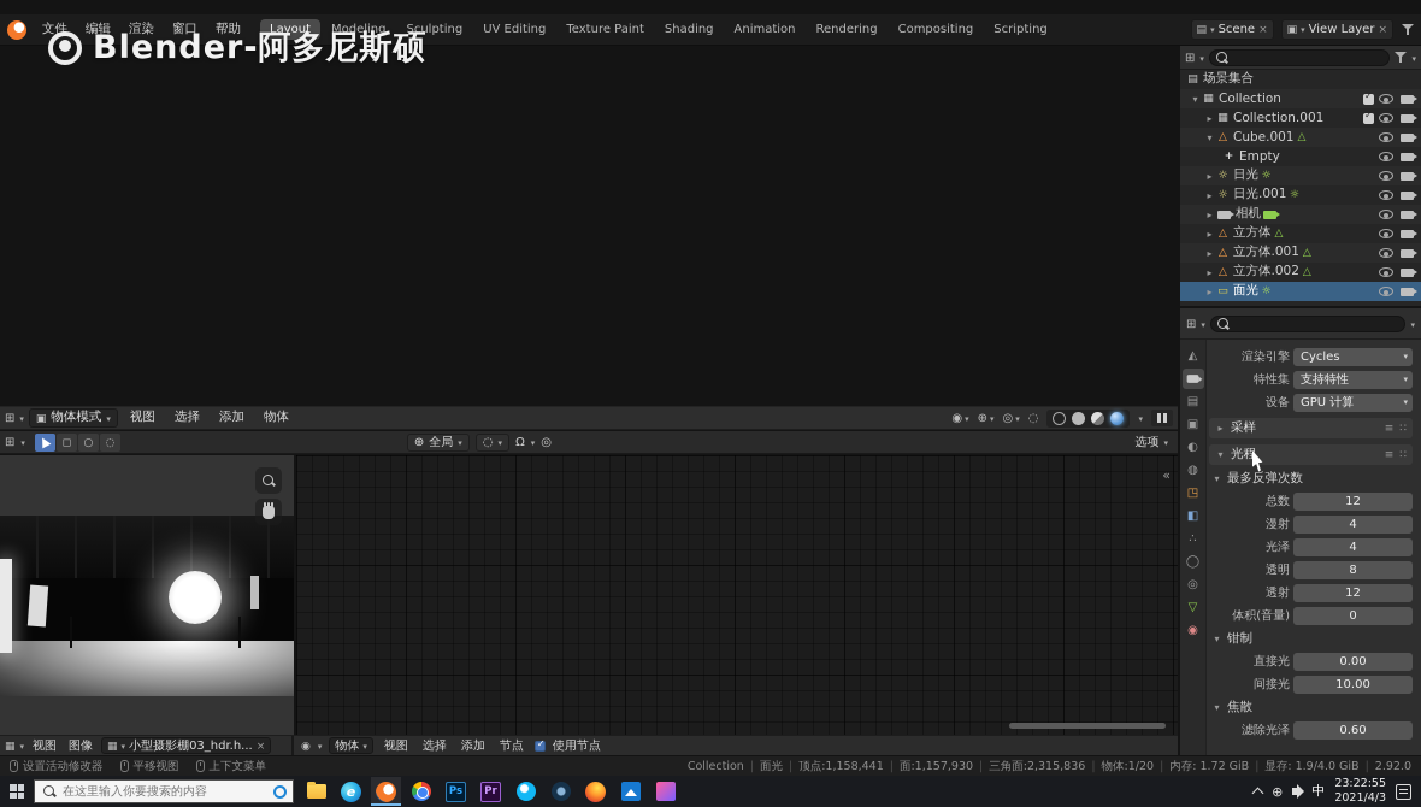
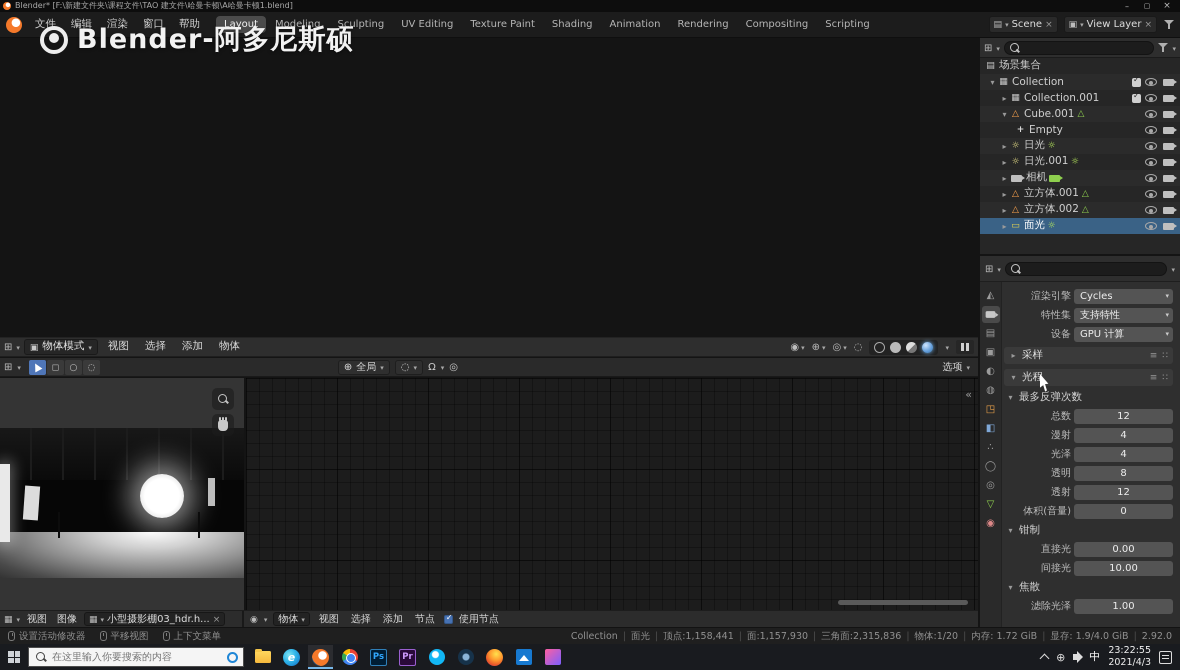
+ Blender* [F:\新建文件夹\课程文件\TAO 建文件\哈曼卡顿\A哈曼卡顿1.blend]
  文件
  编辑
  渲染
  窗口
  帮助
  Layout
  Modeling
  Sculpting
  UV Editing
  Texture Paint
  Shading
  Animation
  Rendering
  Compositing
  Scripting
  Scene
  View Layer
  Blender-阿多尼斯硕
  物体模式
  视图
  选择
  添加
  物体
  全局
  选项
  视图
  图像
  小型摄影棚03_hdr.h...
  物体
  视图
  选择
  添加
  节点
  使用节点
  场景集合
  Collection
  Collection.001
  Cube.001
  Empty
  日光
  日光.001
  相机
- 立方体
  立方体.001
  立方体.002
  面光
  渲染引擎
  Cycles
  特性集
  支持特性
  设备
  GPU 计算
  采样
  光程
  最多反弹次数
  总数
  12
  漫射
  4
  光泽
  4
  透明
  8
  透射
  12
  体积(音量)
  0
  钳制
  直接光
  0.00
  间接光
  10.00
  焦散
  滤除光泽
- 0.60
+ 1.00
  设置活动修改器
  平移视图
  上下文菜单
  Collection
  面光
  顶点:1,158,441
  面:1,157,930
  三角面:2,315,836
  物体:1/20
  内存: 1.72 GiB
  显存: 1.9/4.0 GiB
  2.92.0
  在这里输入你要搜索的内容
  Ps
  Pr
  中
  23:22:55
  2021/4/3
